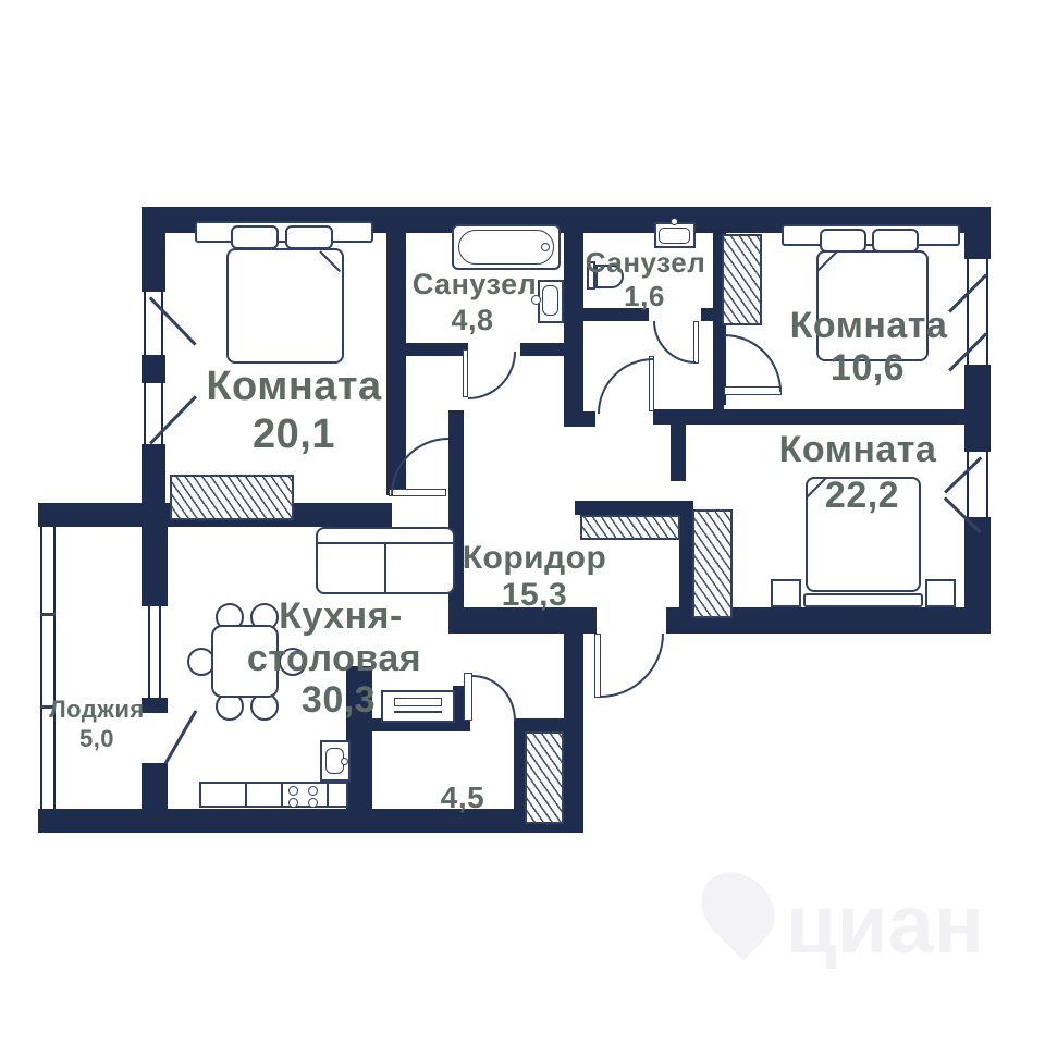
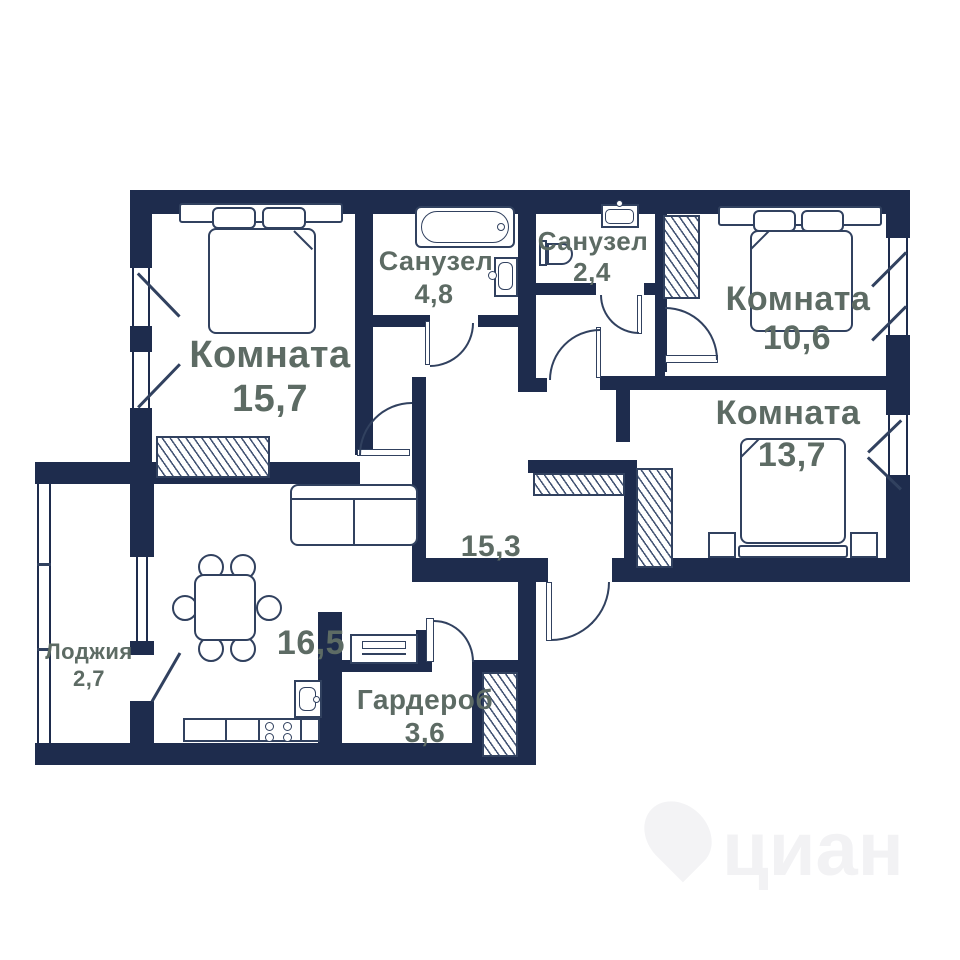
  Комната
- 20,1
+ 15,7
  Санузел
  4,8
  Санузел
- 1,6
+ 2,4
  Комната
  10,6
  Комната
- 22,2
+ 13,7
- Коридор
  15,3
- Кухня-
- столовая
- 30,3
+ 16,5
+ Гардероб
- 4,5
+ 3,6
  Лоджия
- 5,0
+ 2,7
